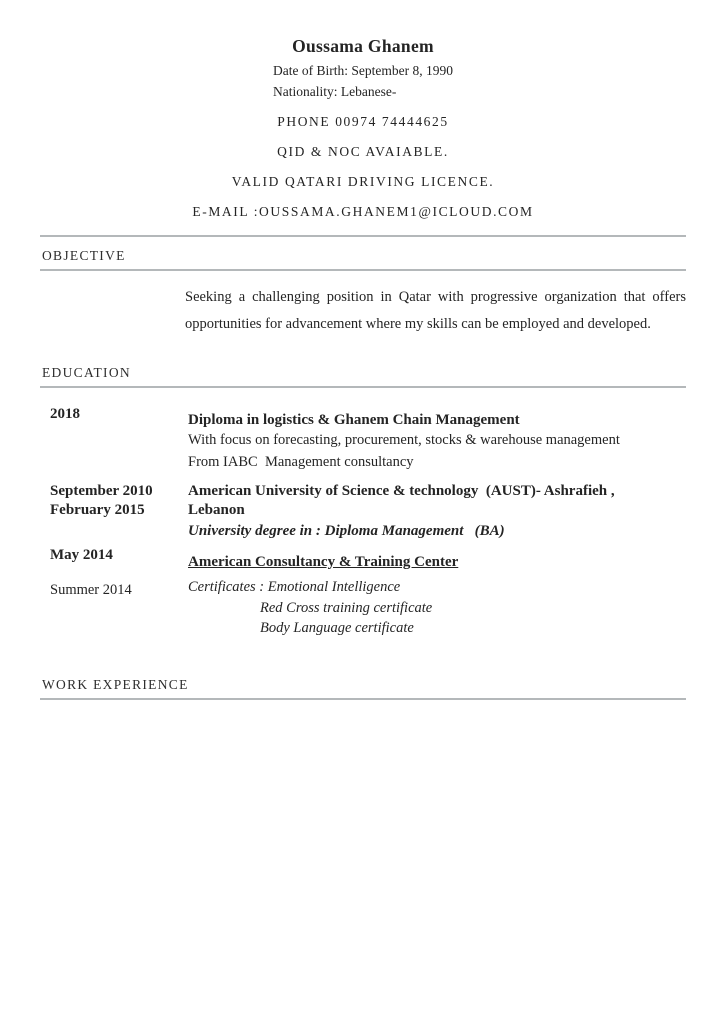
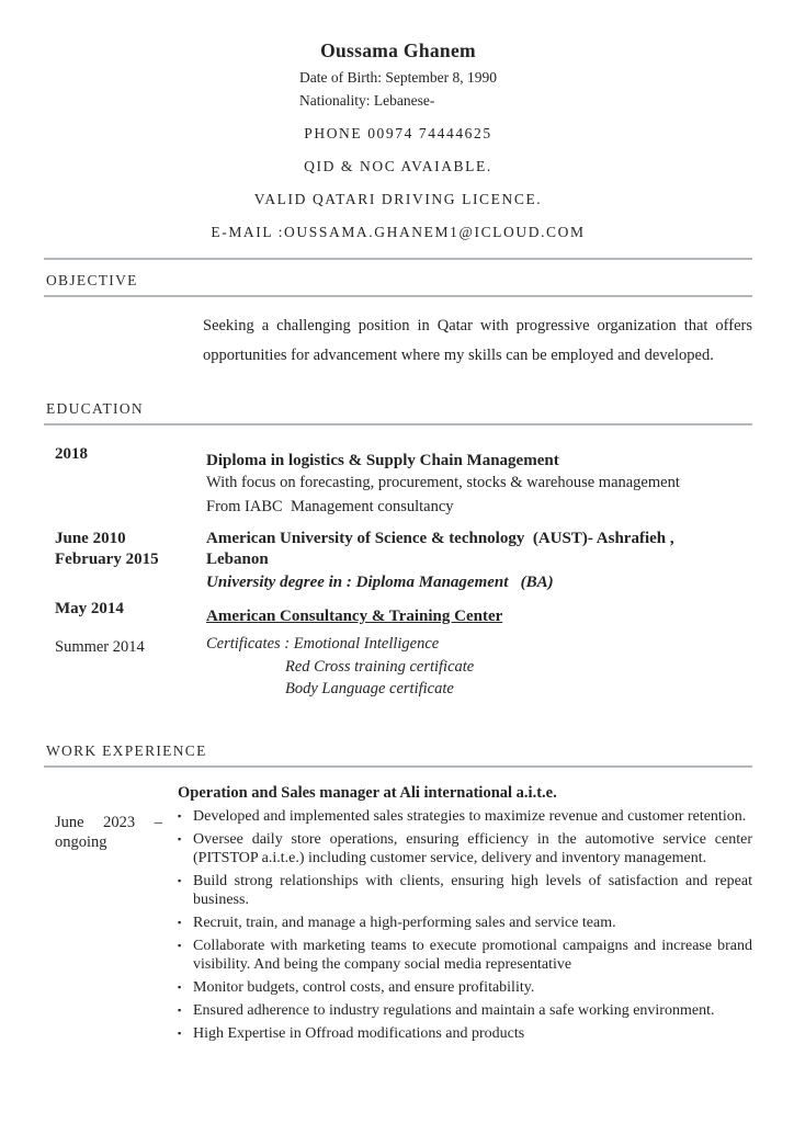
  Oussama Ghanem
  Date of Birth: September 8, 1990
  Nationality: Lebanese-
  PHONE 00974 74444625
  QID & NOC AVAIABLE.
  VALID QATARI DRIVING LICENCE.
  E-MAIL :OUSSAMA.GHANEM1@ICLOUD.COM
  OBJECTIVE
  Seeking a challenging position in Qatar with progressive organization that offers opportunities for advancement where my skills can be employed and developed.
  EDUCATION
  2018
- Diploma in logistics & Ghanem Chain Management
+ Diploma in logistics & Supply Chain Management
  With focus on forecasting, procurement, stocks & warehouse management
  From IABC Management consultancy
- September 2010
+ June 2010
  February 2015
  American University of Science & technology (AUST)- Ashrafieh ,
  Lebanon
  University degree in : Diploma Management (BA)
  May 2014
  Summer 2014
  American Consultancy & Training Center
  Certificates : Emotional Intelligence
  Red Cross training certificate
  Body Language certificate
  WORK EXPERIENCE
+ June 2023 –
+ ongoing
+ Operation and Sales manager at Ali international a.i.t.e.
+ Developed and implemented sales strategies to maximize revenue and customer retention.
+ Oversee daily store operations, ensuring efficiency in the automotive service center (PITSTOP a.i.t.e.) including customer service, delivery and inventory management.
+ Build strong relationships with clients, ensuring high levels of satisfaction and repeat business.
+ Recruit, train, and manage a high-performing sales and service team.
+ Collaborate with marketing teams to execute promotional campaigns and increase brand visibility. And being the company social media representative
+ Monitor budgets, control costs, and ensure profitability.
+ Ensured adherence to industry regulations and maintain a safe working environment.
+ High Expertise in Offroad modifications and products
